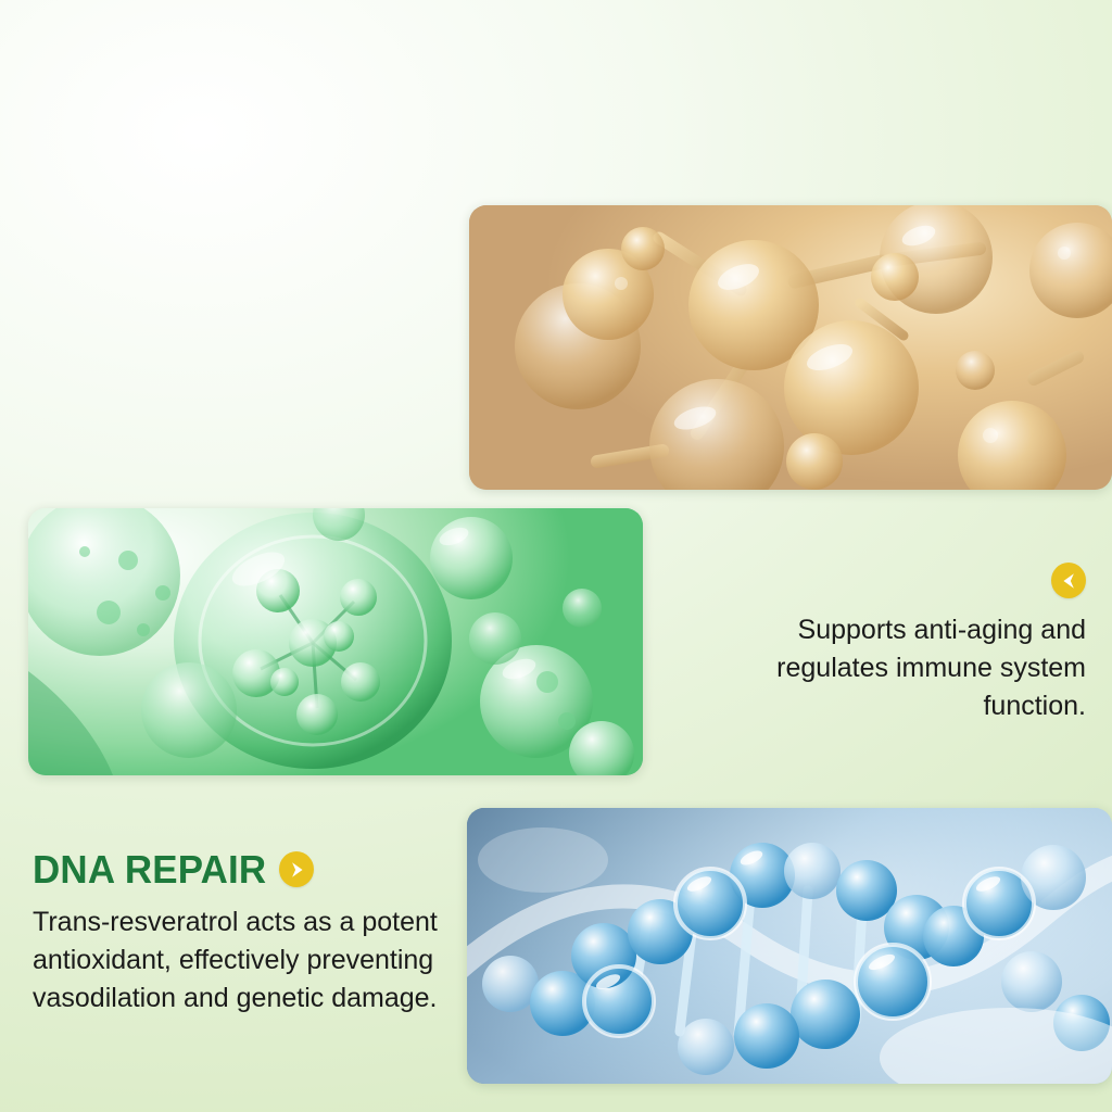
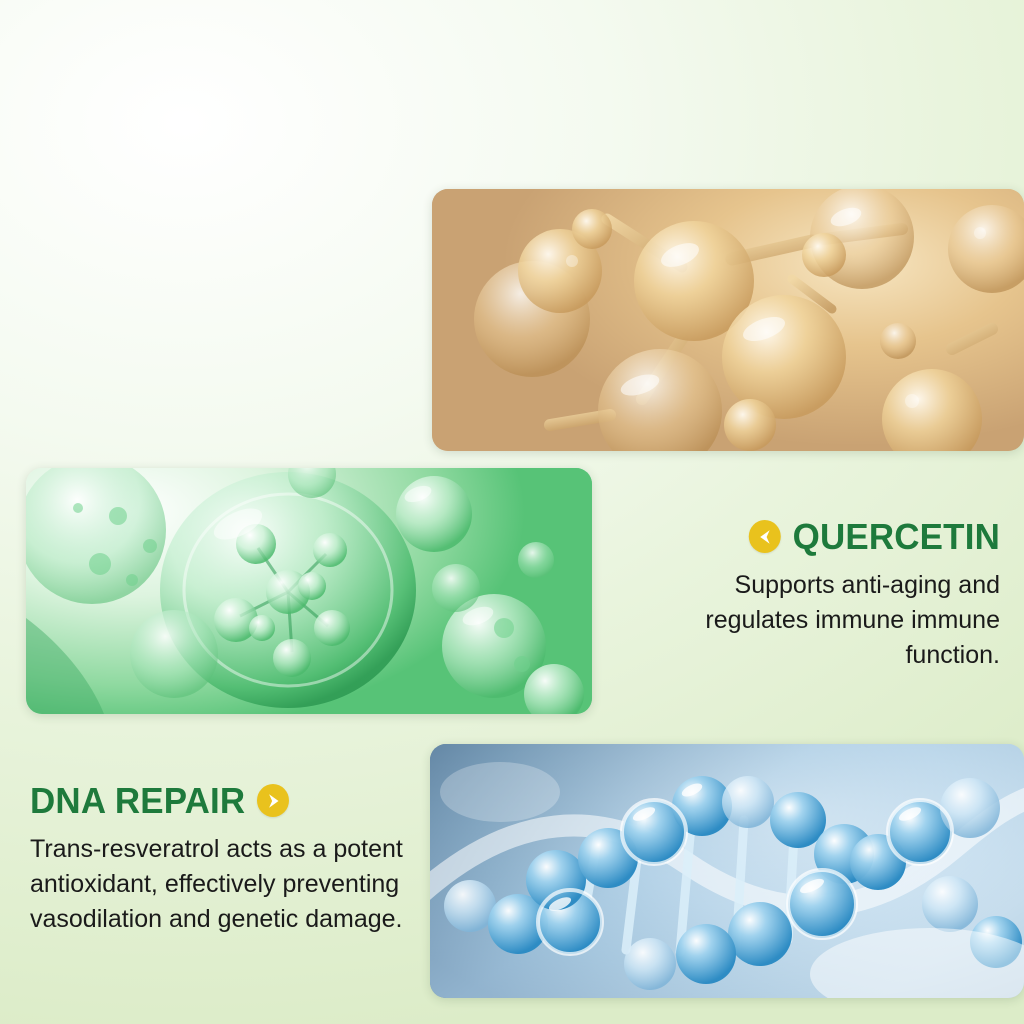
+ QUERCETIN
- Supports anti-aging and regulates immune system function.
+ Supports anti-aging and regulates immune immune function.
  DNA REPAIR
  Trans-resveratrol acts as a potent antioxidant, effectively preventing vasodilation and genetic damage.
